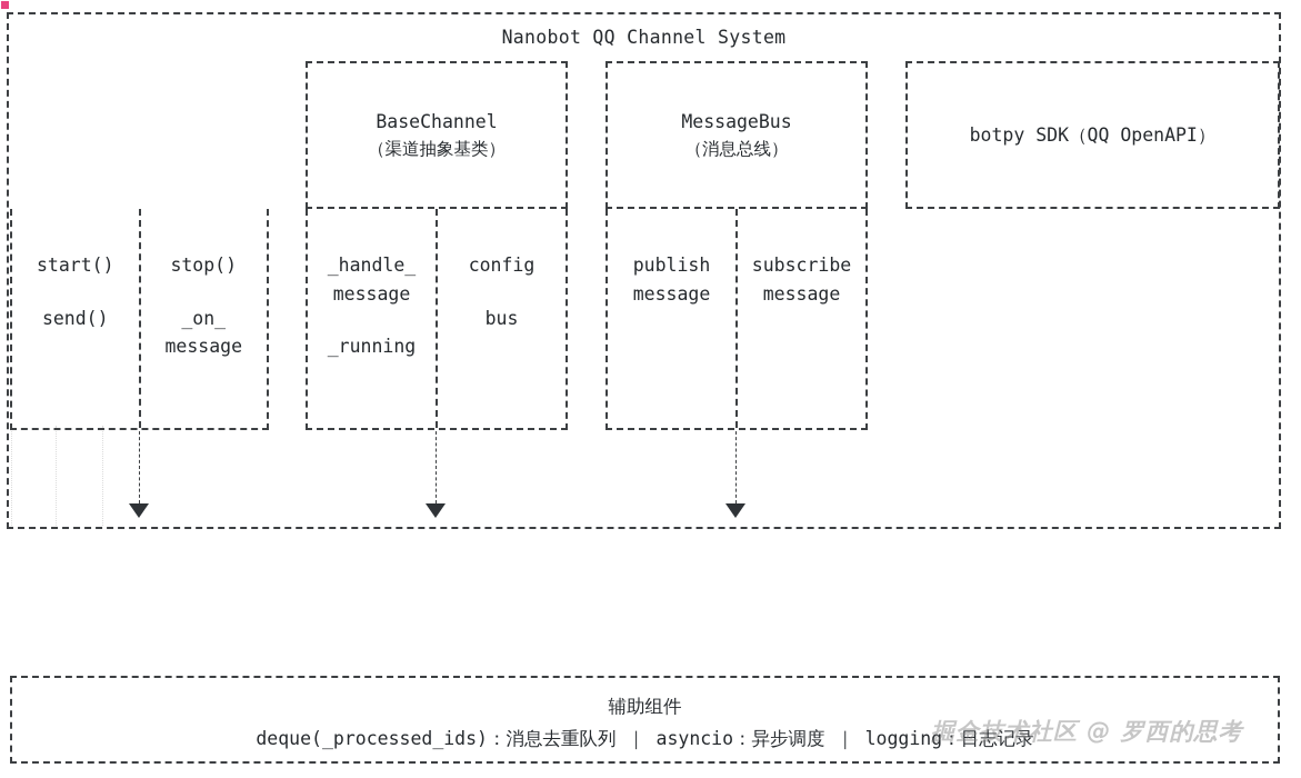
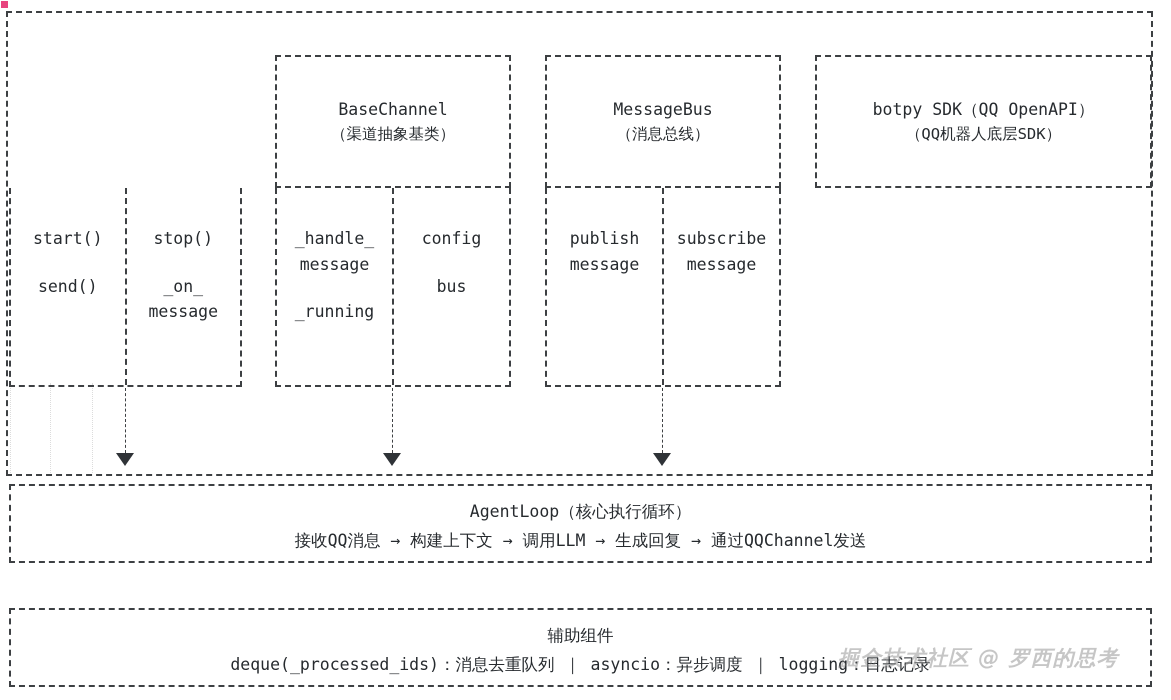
- Nanobot QQ Channel System
  start()
  send()
  stop()
  _on_
  message
  BaseChannel
  （渠道抽象基类）
  _handle_
  message
  _running
  config
  bus
  MessageBus
  （消息总线）
  publish
  message
  subscribe
  message
  botpy SDK（QQ OpenAPI）
+ （QQ机器人底层SDK）
+ AgentLoop（核心执行循环）
+ 接收QQ消息 → 构建上下文 → 调用LLM → 生成回复 → 通过QQChannel发送
  辅助组件
  deque(_processed_ids)：消息去重队列 ｜ asyncio：异步调度 ｜ logging：日志记录
  掘金技术社区 @ 罗西的思考
